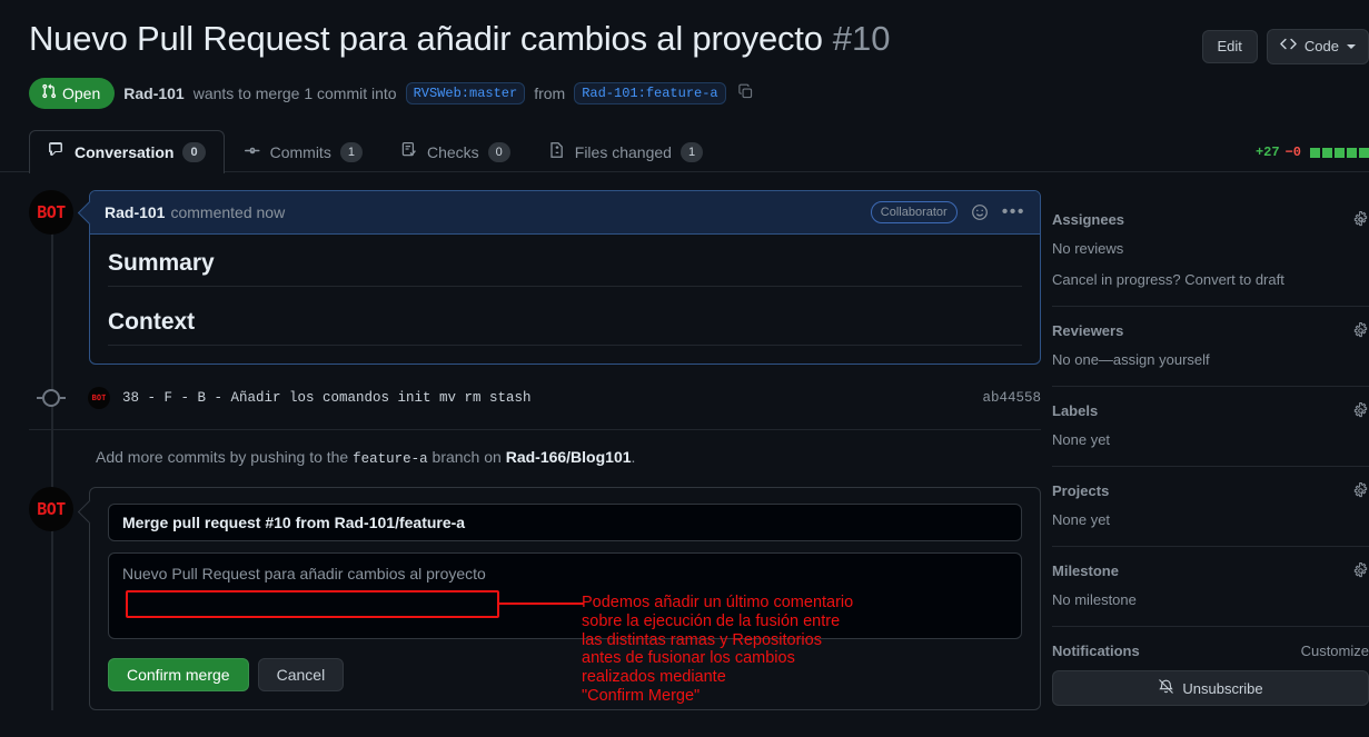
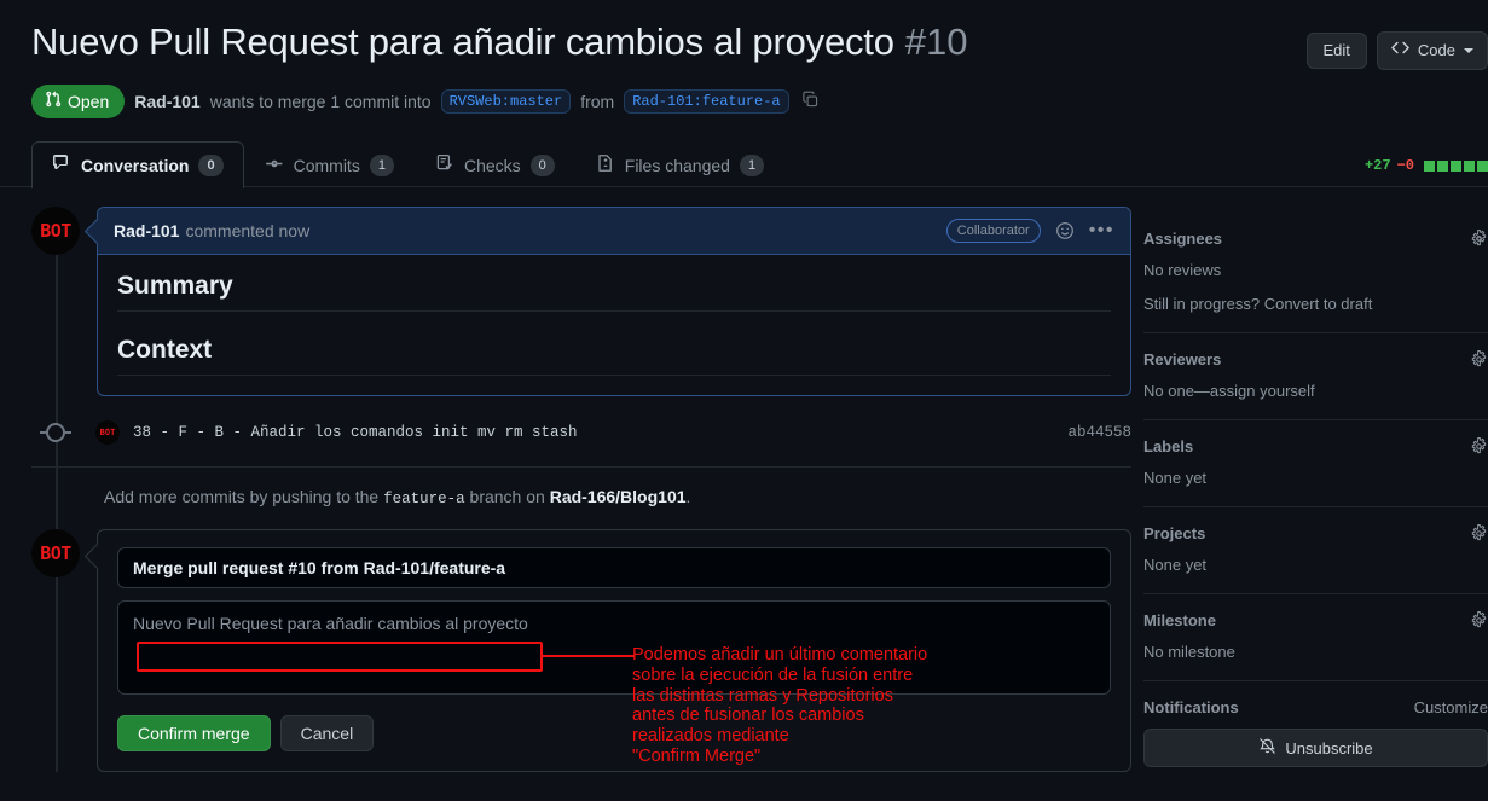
  Nuevo Pull Request para añadir cambios al proyecto
  #10
  Edit
  Code
  Open
  Rad-101
  wants to merge 1 commit into
  RVSWeb:master
  from
  Rad-101:feature-a
  Conversation
  0
  Commits
  1
  Checks
  0
  Files changed
  1
  +27
  −0
  BOT
  Rad-101
  commented now
  Collaborator
  •••
  Summary
  Context
  BOT
  38 - F - B - Añadir los comandos init mv rm stash
  ab44558
  Add more commits by pushing to the feature-a branch on Rad-166/Blog101.
  BOT
  Merge pull request #10 from Rad-101/feature-a Nuevo Pull Request para añadir cambios al proyecto
  Confirm merge
  Cancel
  Podemos añadir un último comentario
  sobre la ejecución de la fusión entre
  las distintas ramas y Repositorios
  antes de fusionar los cambios
  realizados mediante
  "Confirm Merge"
  Assignees
  No reviews
- Cancel in progress? Convert to draft
+ Still in progress? Convert to draft
  Reviewers
  No one—assign yourself
  Labels
  None yet
  Projects
  None yet
  Milestone
  No milestone
  Notifications
  Customize
  Unsubscribe
